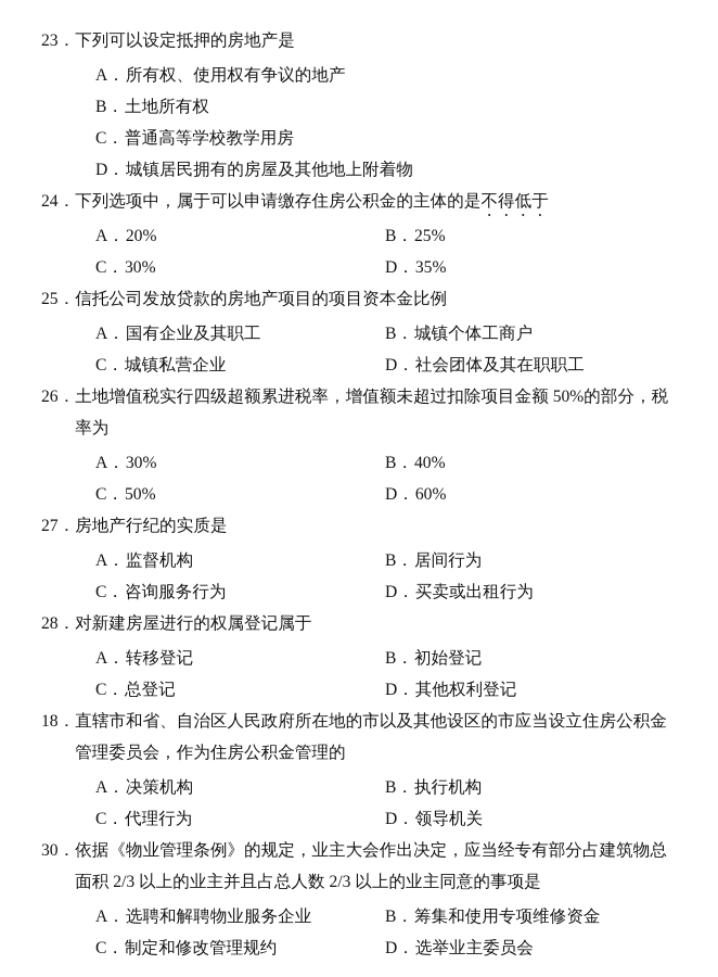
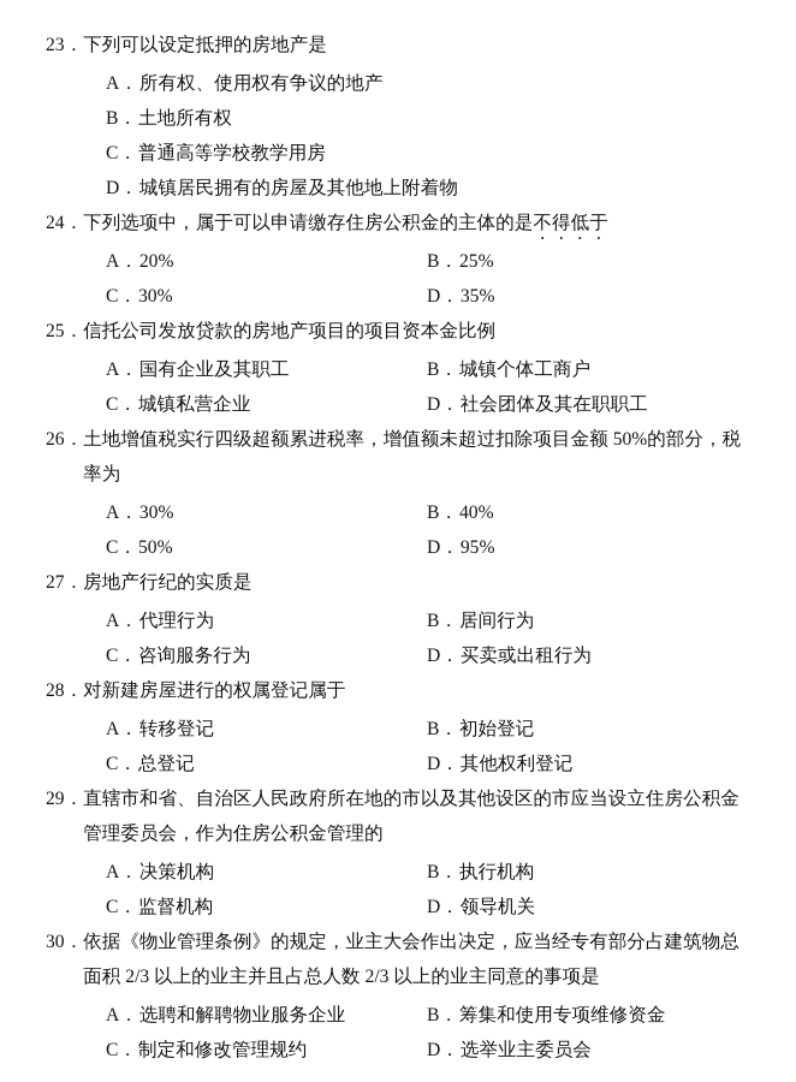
  23．
  下列可以设定抵押的房地产是
  A．所有权、使用权有争议的地产
  B．土地所有权
  C．普通高等学校教学用房
  D．城镇居民拥有的房屋及其他地上附着物
  24．
  下列选项中，属于可以申请缴存住房公积金的主体的是不得低于
  A．20%
  B．25%
  C．30%
  D．35%
  25．
  信托公司发放贷款的房地产项目的项目资本金比例
  A．国有企业及其职工
  B．城镇个体工商户
  C．城镇私营企业
  D．社会团体及其在职职工
  26．
  土地增值税实行四级超额累进税率，增值额未超过扣除项目金额 50%的部分，税率为
  A．30%
  B．40%
  C．50%
- D．60%
+ D．95%
  27．
  房地产行纪的实质是
- A．监督机构
+ A．代理行为
  B．居间行为
  C．咨询服务行为
  D．买卖或出租行为
  28．
  对新建房屋进行的权属登记属于
  A．转移登记
  B．初始登记
  C．总登记
  D．其他权利登记
- 18．
+ 29．
  直辖市和省、自治区人民政府所在地的市以及其他设区的市应当设立住房公积金管理委员会，作为住房公积金管理的
  A．决策机构
  B．执行机构
- C．代理行为
+ C．监督机构
  D．领导机关
  30．
  依据《物业管理条例》的规定，业主大会作出决定，应当经专有部分占建筑物总面积 2/3 以上的业主并且占总人数 2/3 以上的业主同意的事项是
  A．选聘和解聘物业服务企业
  B．筹集和使用专项维修资金
  C．制定和修改管理规约
  D．选举业主委员会
